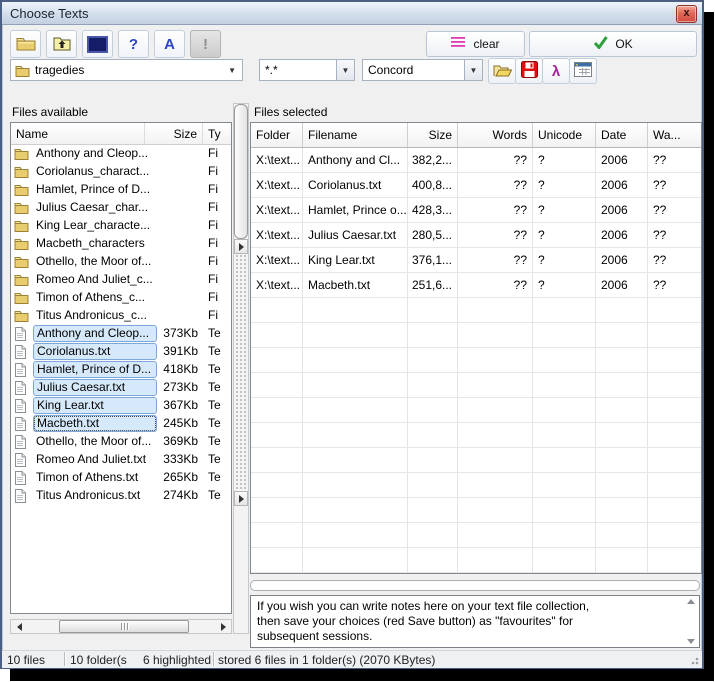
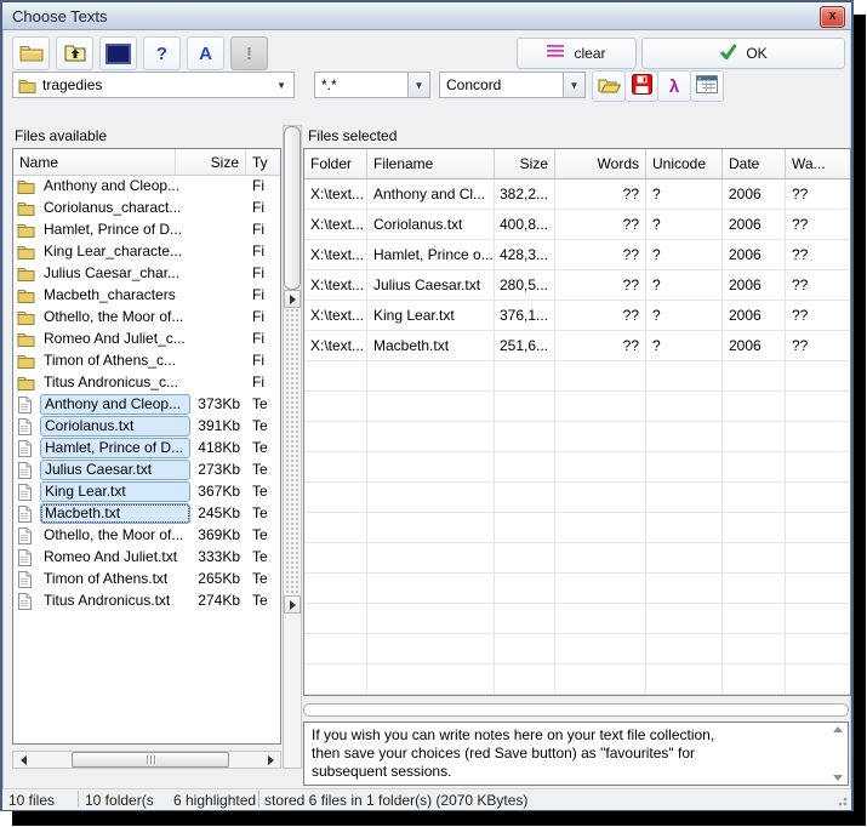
  Choose Texts
  x
  ?
  A
  !
  clear
  OK
  tragedies
  ▼
  *.*
  ▼
  Concord
  ▼
  λ
  Files available
  Files selected
  Name
  Size
  Ty
  Anthony and Cleop...
  Fi
  Coriolanus_charact...
  Fi
  Hamlet, Prince of D...
  Fi
- Julius Caesar_char...
+ King Lear_characte...
  Fi
- King Lear_characte...
+ Julius Caesar_char...
  Fi
  Macbeth_characters
  Fi
  Othello, the Moor of...
  Fi
  Romeo And Juliet_c...
  Fi
  Timon of Athens_c...
  Fi
  Titus Andronicus_c...
  Fi
  Anthony and Cleop...
  373Kb
  Te
  Coriolanus.txt
  391Kb
  Te
  Hamlet, Prince of D...
  418Kb
  Te
  Julius Caesar.txt
  273Kb
  Te
  King Lear.txt
  367Kb
  Te
  Macbeth.txt
  245Kb
  Te
  Othello, the Moor of...
  369Kb
  Te
  Romeo And Juliet.txt
  333Kb
  Te
  Timon of Athens.txt
  265Kb
  Te
  Titus Andronicus.txt
  274Kb
  Te
  Folder
  Filename
  Size
  Words
  Unicode
  Date
  Wa...
  X:\text...
  Anthony and Cl...
  382,2...
  ??
  ?
  2006
  ??
  X:\text...
  Coriolanus.txt
  400,8...
  ??
  ?
  2006
  ??
  X:\text...
  Hamlet, Prince o...
  428,3...
  ??
  ?
  2006
  ??
  X:\text...
  Julius Caesar.txt
  280,5...
  ??
  ?
  2006
  ??
  X:\text...
  King Lear.txt
  376,1...
  ??
  ?
  2006
  ??
  X:\text...
  Macbeth.txt
  251,6...
  ??
  ?
  2006
  ??
  If you wish you can write notes here on your text file collection,
  then save your choices (red Save button) as "favourites" for
  subsequent sessions.
  10 files
  10 folder(s
  6 highlighted
  stored 6 files in 1 folder(s) (2070 KBytes)
